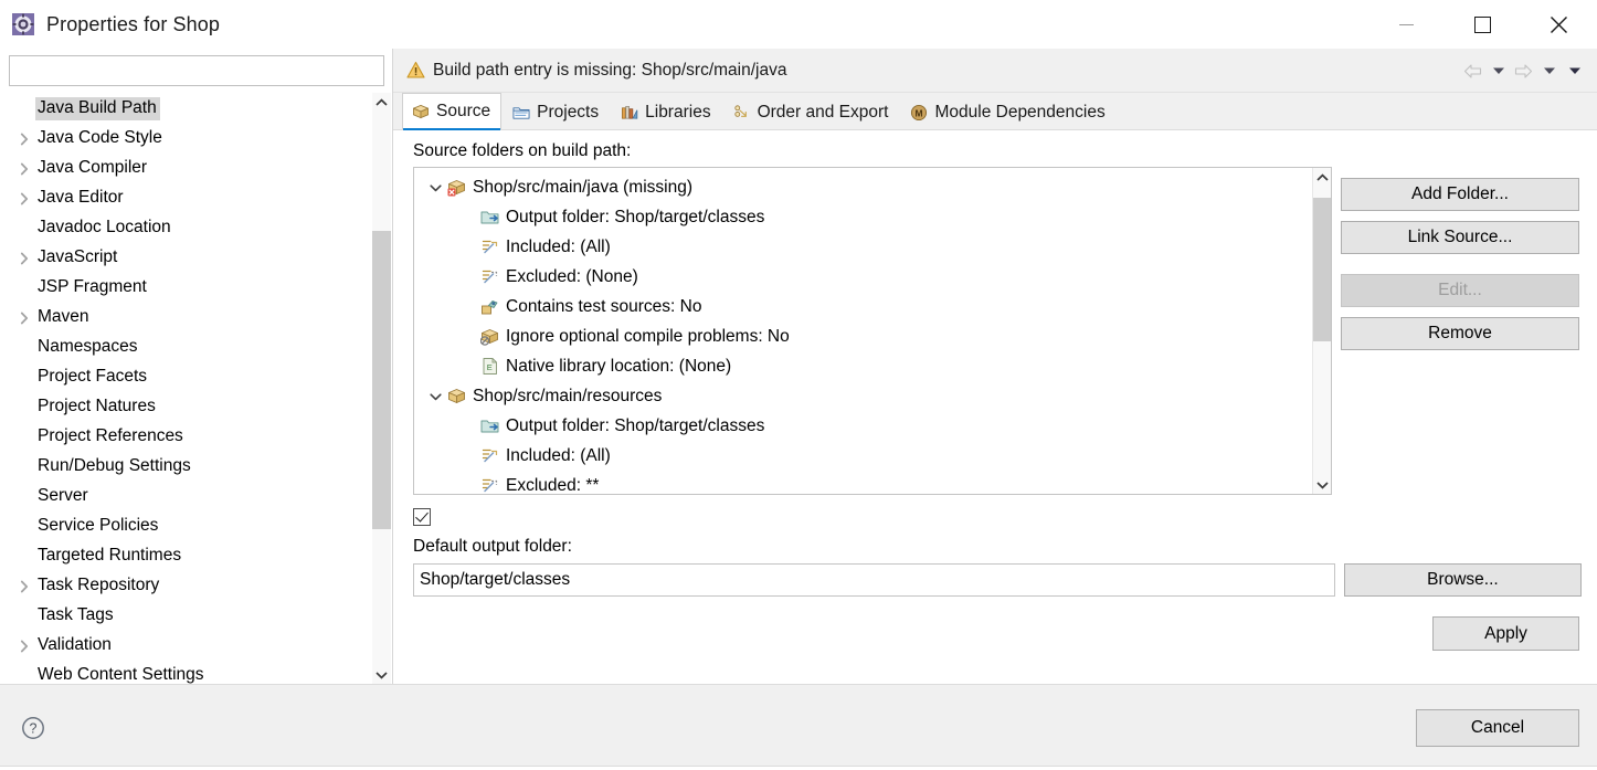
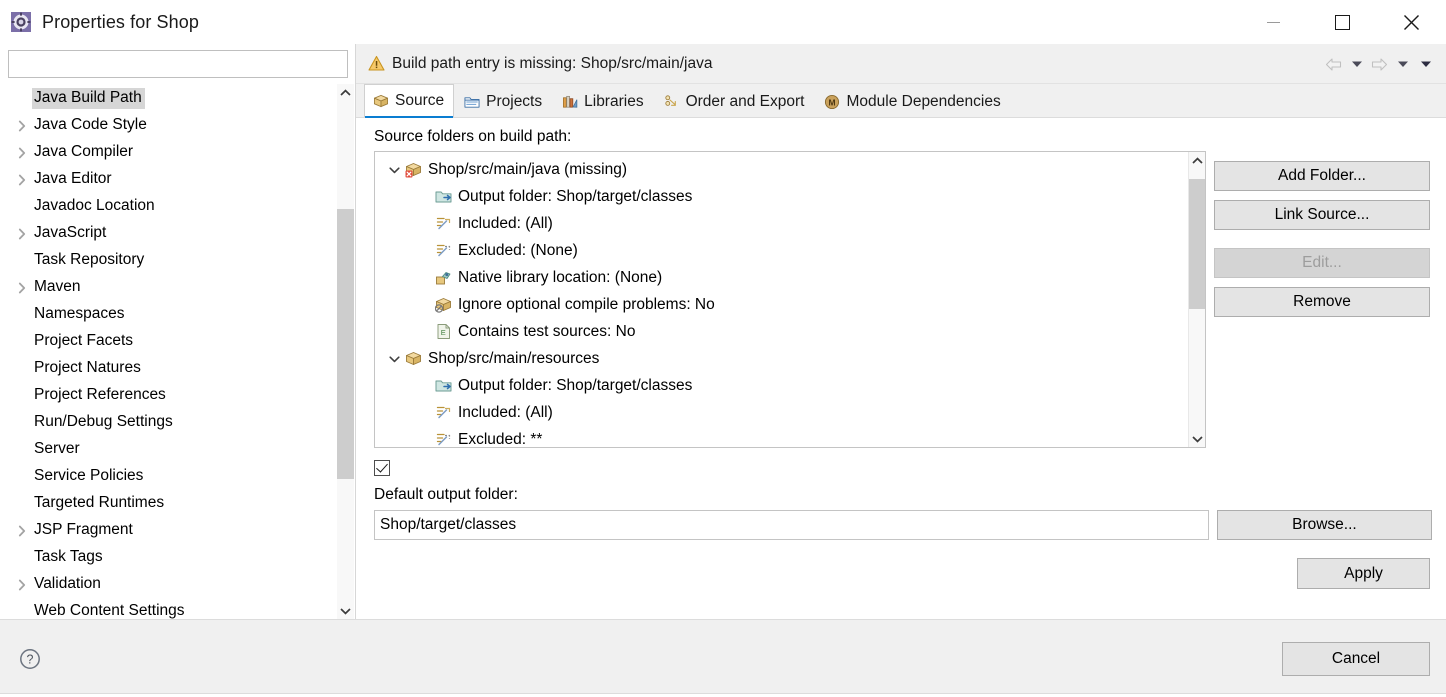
  Properties for Shop
  Java Build Path
  Java Code Style
  Java Compiler
  Java Editor
  Javadoc Location
  JavaScript
- JSP Fragment
+ Task Repository
  Maven
  Namespaces
  Project Facets
  Project Natures
  Project References
  Run/Debug Settings
  Server
  Service Policies
  Targeted Runtimes
- Task Repository
+ JSP Fragment
  Task Tags
  Validation
  Web Content Settings
  Build path entry is missing: Shop/src/main/java
  Source
  Projects
  Libraries
  Order and Export
  M
  Module Dependencies
  Source folders on build path:
  Shop/src/main/java (missing)
  Output folder: Shop/target/classes
  Included: (All)
  Excluded: (None)
- Contains test sources: No
+ Native library location: (None)
  Ignore optional compile problems: No
  E
- Native library location: (None)
+ Contains test sources: No
  Shop/src/main/resources
  Output folder: Shop/target/classes
  Included: (All)
  Excluded: **
  Add Folder...
  Link Source...
  Edit...
  Remove
  Default output folder:
  Shop/target/classes
  Browse...
  Apply
  ?
  Cancel
